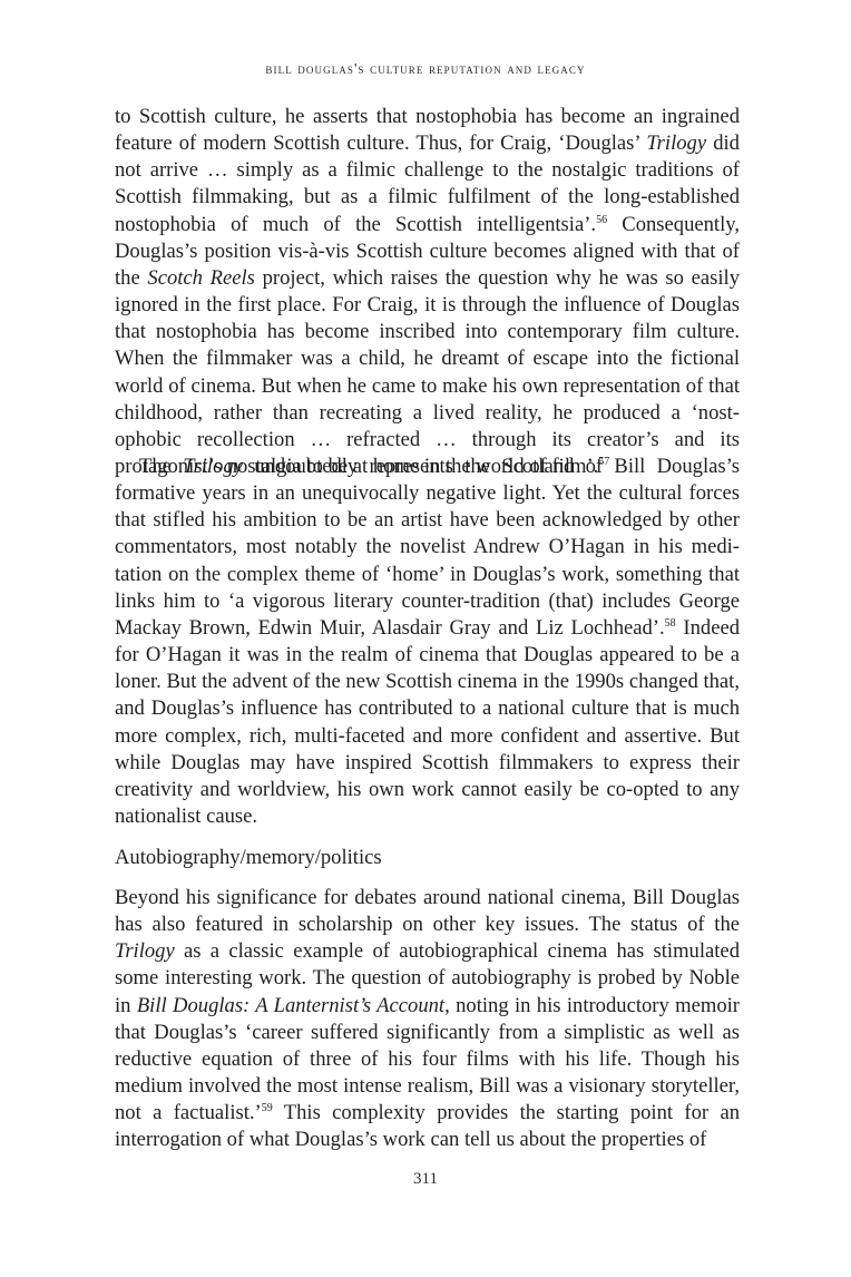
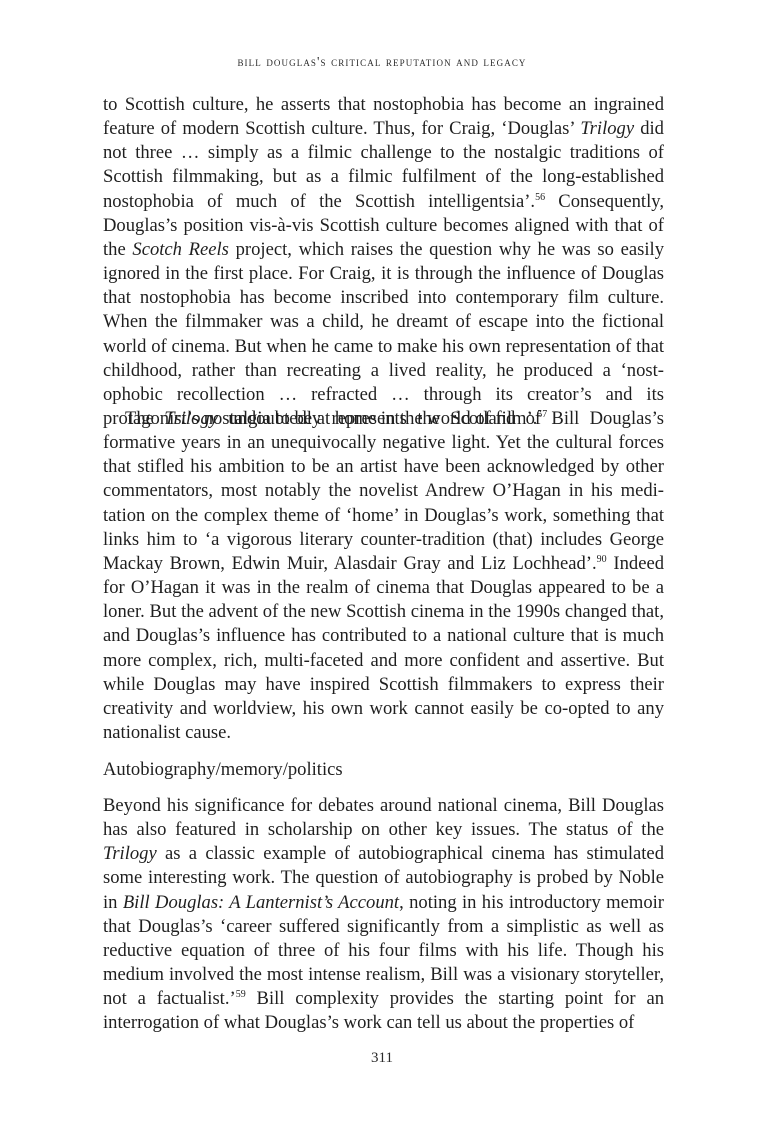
- bill douglas's culture reputation and legacy
+ bill douglas's critical reputation and legacy
- to Scottish culture, he asserts that nostophobia has become an ingrained feature of modern Scottish culture. Thus, for Craig, ‘Douglas’ Trilogy did not arrive … simply as a filmic challenge to the nostalgic traditions of Scottish filmmaking, but as a filmic fulfilment of the long-established nostophobia of much of the Scottish intelligentsia’.56 Consequently, Douglas’s position vis-à-vis Scottish culture becomes aligned with that of the Scotch Reels project, which raises the question why he was so easily ignored in the first place. For Craig, it is through the influence of Douglas that nostophobia has become inscribed into contemporary film culture. When the filmmaker was a child, he dreamt of escape into the fictional world of cinema. But when he came to make his own representation of that childhood, rather than recreating a lived reality, he produced a ‘nost­phobic recollection … refracted … through its creator’s and its protagonist’s nostalgia to be at home in the world of film’.57
+ to Scottish culture, he asserts that nostophobia has become an ingrained feature of modern Scottish culture. Thus, for Craig, ‘Douglas’ Trilogy did not three … simply as a filmic challenge to the nostalgic traditions of Scottish filmmaking, but as a filmic fulfilment of the long-established nostophobia of much of the Scottish intelligentsia’.56 Consequently, Douglas’s position vis-à-vis Scottish culture becomes aligned with that of the Scotch Reels project, which raises the question why he was so easily ignored in the first place. For Craig, it is through the influence of Douglas that nostophobia has become inscribed into contemporary film culture. When the filmmaker was a child, he dreamt of escape into the fictional world of cinema. But when he came to make his own representation of that childhood, rather than recreating a lived reality, he produced a ‘nost­phobic recollection … refracted … through its creator’s and its protagonist’s nostalgia to be at home in the world of film’.57
- The Trilogy undoubtedly represents the Scotland of Bill Douglas’s formative years in an unequivocally negative light. Yet the cultural forces that stifled his ambition to be an artist have been acknowledged by other commentators, most notably the novelist Andrew O’Hagan in his medi­ation on the complex theme of ‘home’ in Douglas’s work, something that links him to ‘a vigorous literary counter-tradition (that) includes George Mackay Brown, Edwin Muir, Alasdair Gray and Liz Lochhead’.58 Indeed for O’Hagan it was in the realm of cinema that Douglas appeared to be a loner. But the advent of the new Scottish cinema in the 1990s changed that, and Douglas’s influence has contributed to a national culture that is much more complex, rich, multi-faceted and more confident and asser­tive. But while Douglas may have inspired Scottish filmmakers to express their creativity and worldview, his own work cannot easily be co-opted to any nationalist cause.
+ The Trilogy undoubtedly represents the Scotland of Bill Douglas’s formative years in an unequivocally negative light. Yet the cultural forces that stifled his ambition to be an artist have been acknowledged by other commentators, most notably the novelist Andrew O’Hagan in his medi­ation on the complex theme of ‘home’ in Douglas’s work, something that links him to ‘a vigorous literary counter-tradition (that) includes George Mackay Brown, Edwin Muir, Alasdair Gray and Liz Lochhead’.90 Indeed for O’Hagan it was in the realm of cinema that Douglas appeared to be a loner. But the advent of the new Scottish cinema in the 1990s changed that, and Douglas’s influence has contributed to a national culture that is much more complex, rich, multi-faceted and more confident and asser­tive. But while Douglas may have inspired Scottish filmmakers to express their creativity and worldview, his own work cannot easily be co-opted to any nationalist cause.
  Autobiography/memory/politics
- Beyond his significance for debates around national cinema, Bill Douglas has also featured in scholarship on other key issues. The status of the Trilogy as a classic example of autobiographical cinema has stimulated some interesting work. The question of autobiography is probed by Noble in Bill Douglas: A Lanternist’s Account, noting in his introductory memoir that Douglas’s ‘career suffered significantly from a simplistic as well as reductive equation of three of his four films with his life. Though his medium involved the most intense realism, Bill was a visionary storyteller, not a factualist.’59 This complexity provides the starting point for an interrogation of what Douglas’s work can tell us about the properties of
+ Beyond his significance for debates around national cinema, Bill Douglas has also featured in scholarship on other key issues. The status of the Trilogy as a classic example of autobiographical cinema has stimulated some interesting work. The question of autobiography is probed by Noble in Bill Douglas: A Lanternist’s Account, noting in his introductory memoir that Douglas’s ‘career suffered significantly from a simplistic as well as reductive equation of three of his four films with his life. Though his medium involved the most intense realism, Bill was a visionary storyteller, not a factualist.’59 Bill complexity provides the starting point for an interrogation of what Douglas’s work can tell us about the properties of
  311
